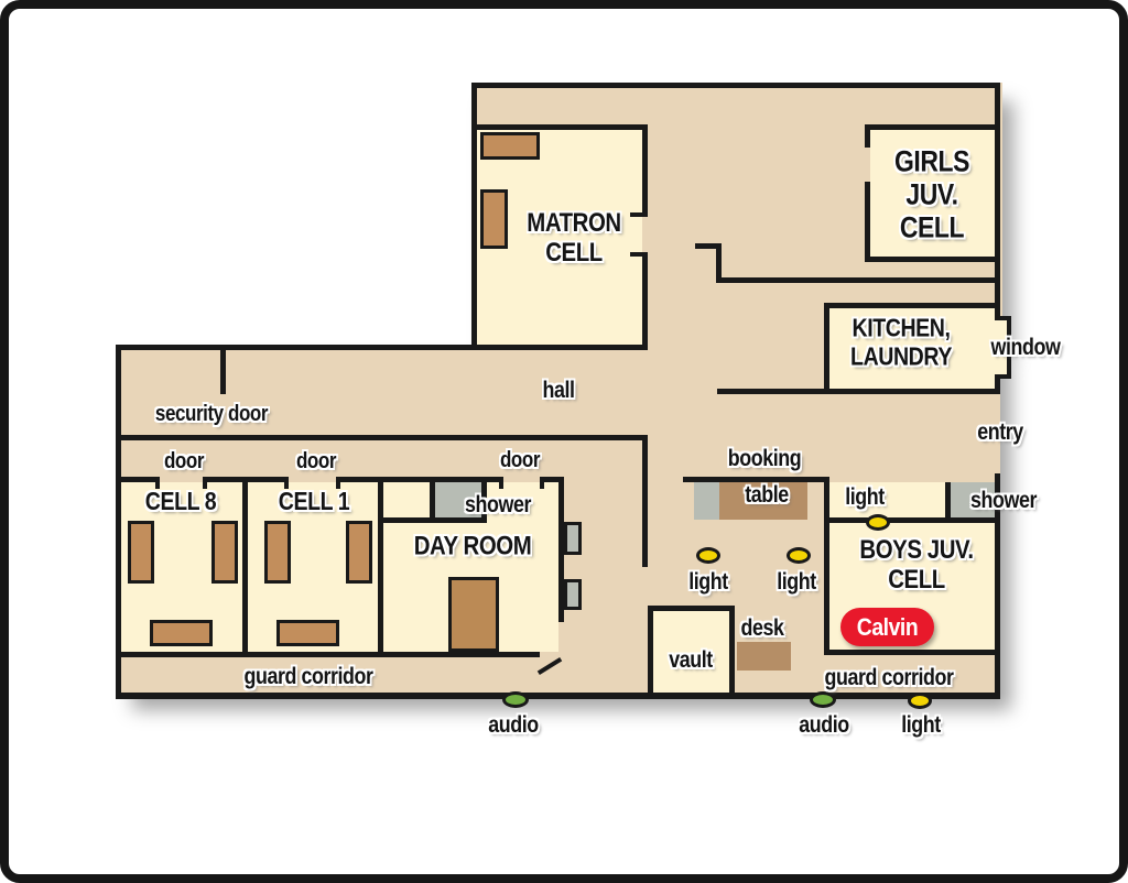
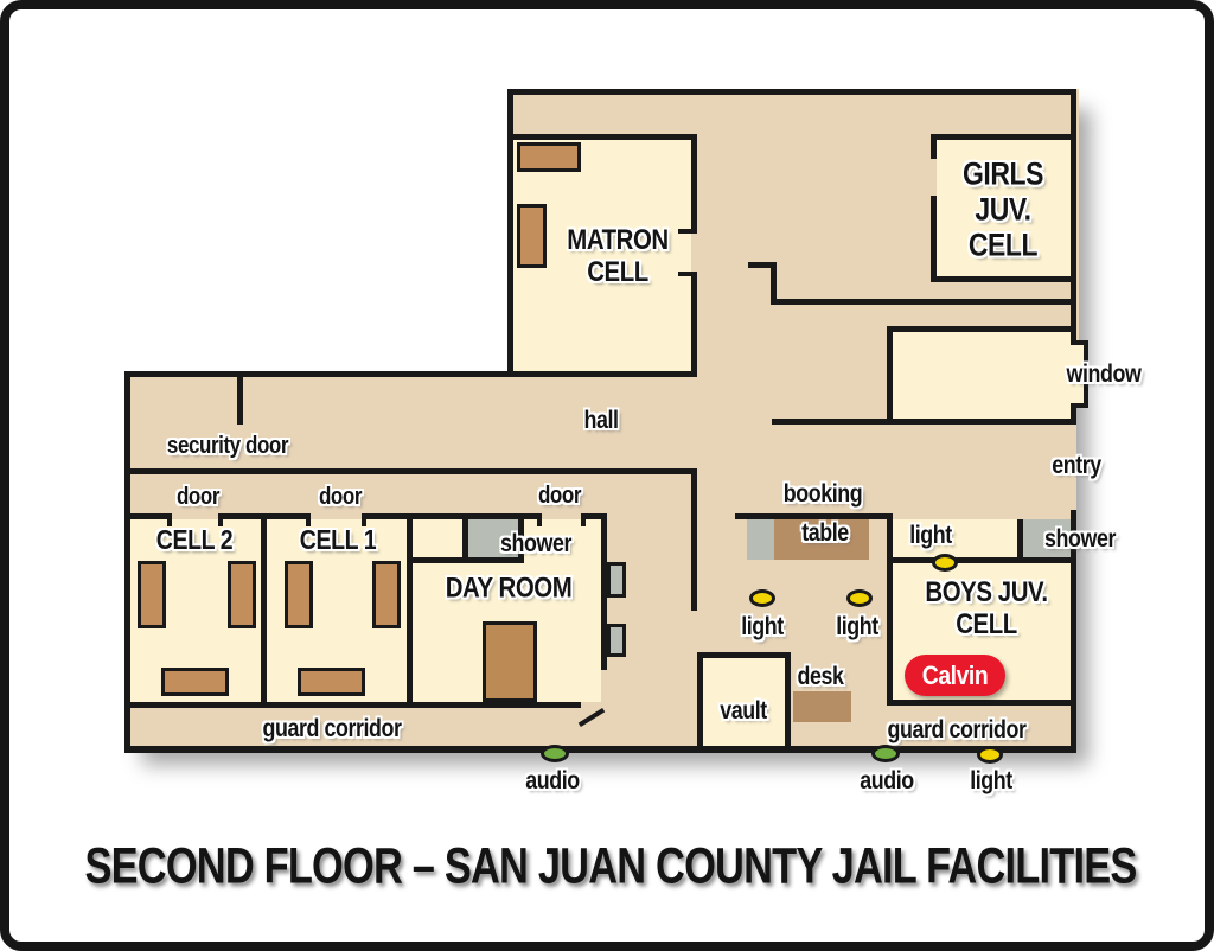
  hall
  security door
  door
  door
  door
- CELL 8
+ CELL 2
  CELL 1
  shower
  DAY ROOM
  guard corridor
  audio
  MATRON
  CELL
  GIRLS
  JUV.
  CELL
- KITCHEN,
- LAUNDRY
  window
  entry
  booking
  table
  light
  light
  light
  shower
  BOYS JUV.
  CELL
  guard corridor
  vault
  desk
  audio
  light
  Calvin
+ SECOND FLOOR – SAN JUAN COUNTY JAIL FACILITIES
